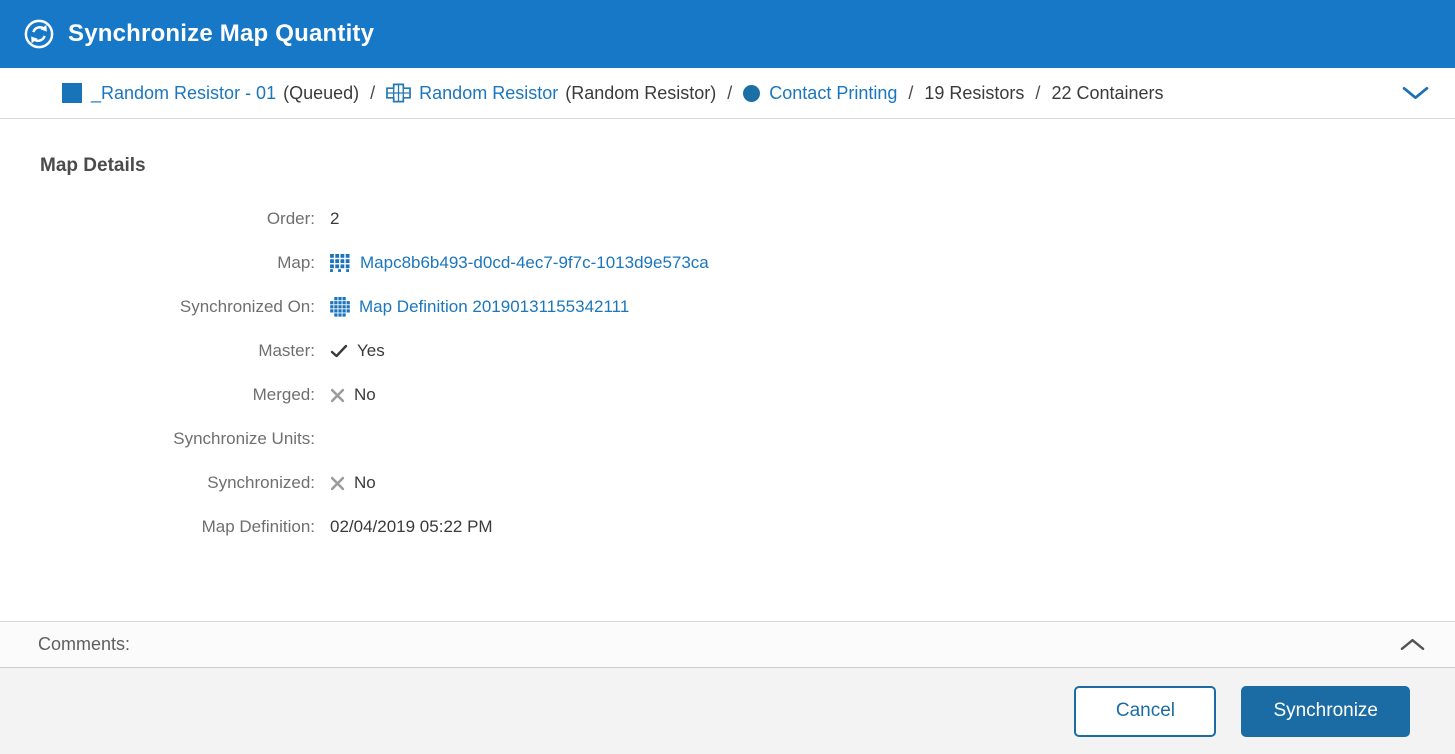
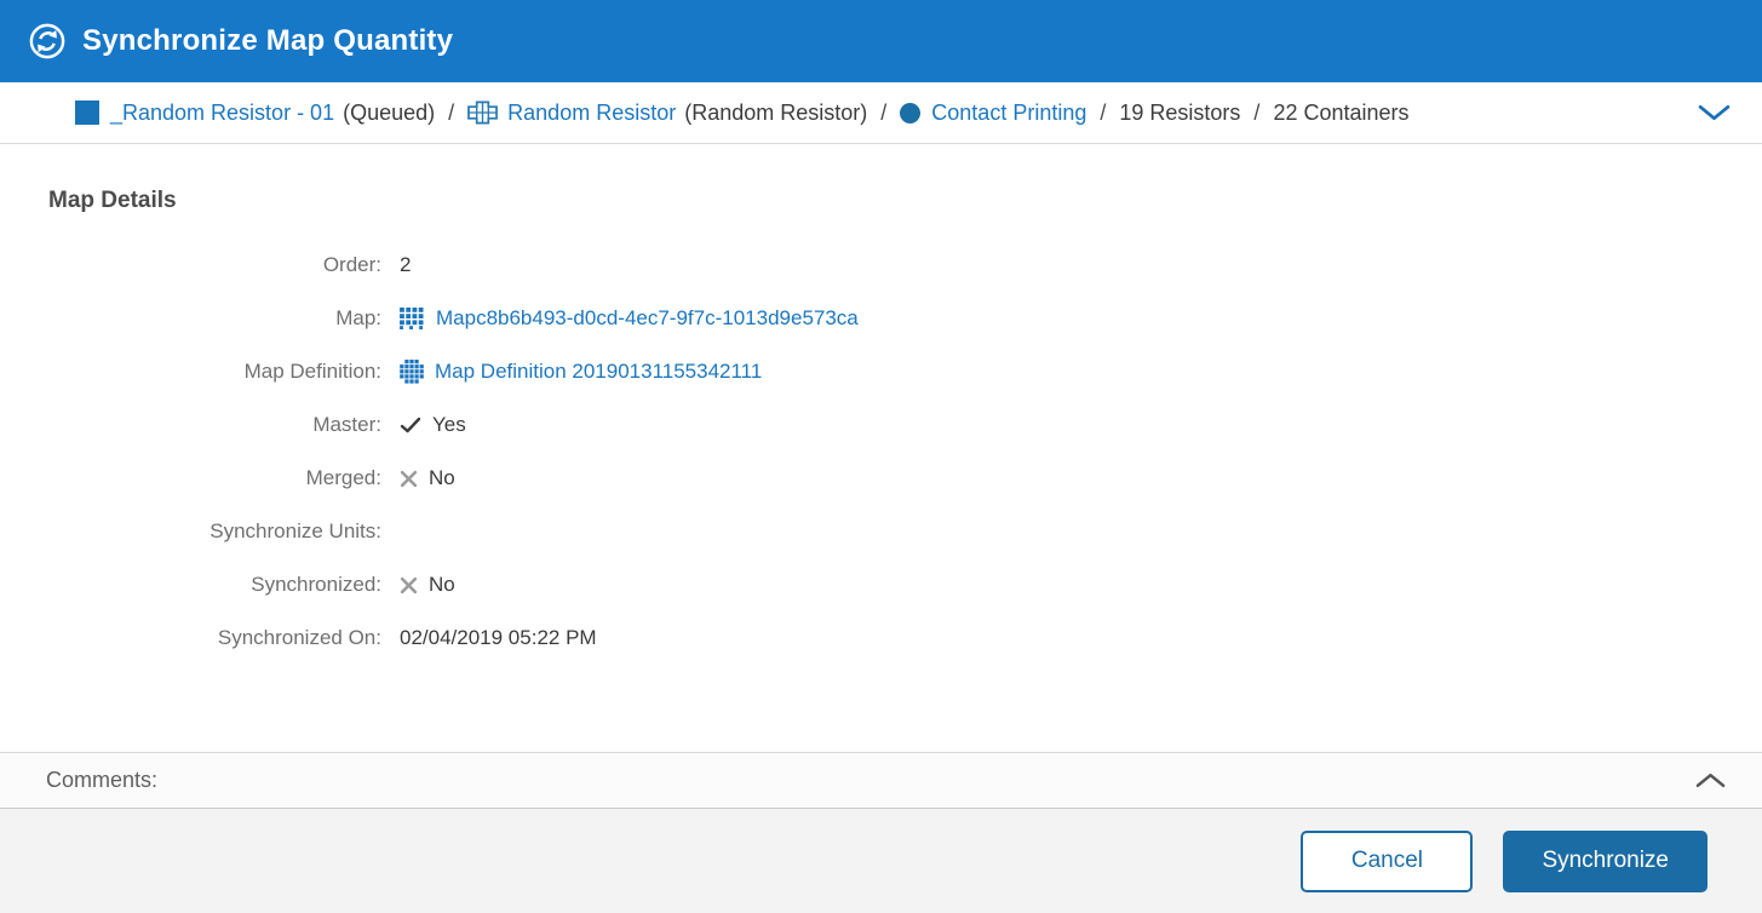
  Synchronize Map Quantity
  _Random Resistor - 01
  (Queued)
  /
  Random Resistor
  (Random Resistor)
  /
  Contact Printing
  /
  19 Resistors
  /
  22 Containers
  Map Details
  Order:
  2
  Map:
  Mapc8b6b493-d0cd-4ec7-9f7c-1013d9e573ca
- Synchronized On:
+ Map Definition:
  Map Definition 20190131155342111
  Master:
  Yes
  Merged:
  No
  Synchronize Units:
  Synchronized:
  No
- Map Definition:
+ Synchronized On:
  02/04/2019 05:22 PM
  Comments:
  Cancel
  Synchronize
